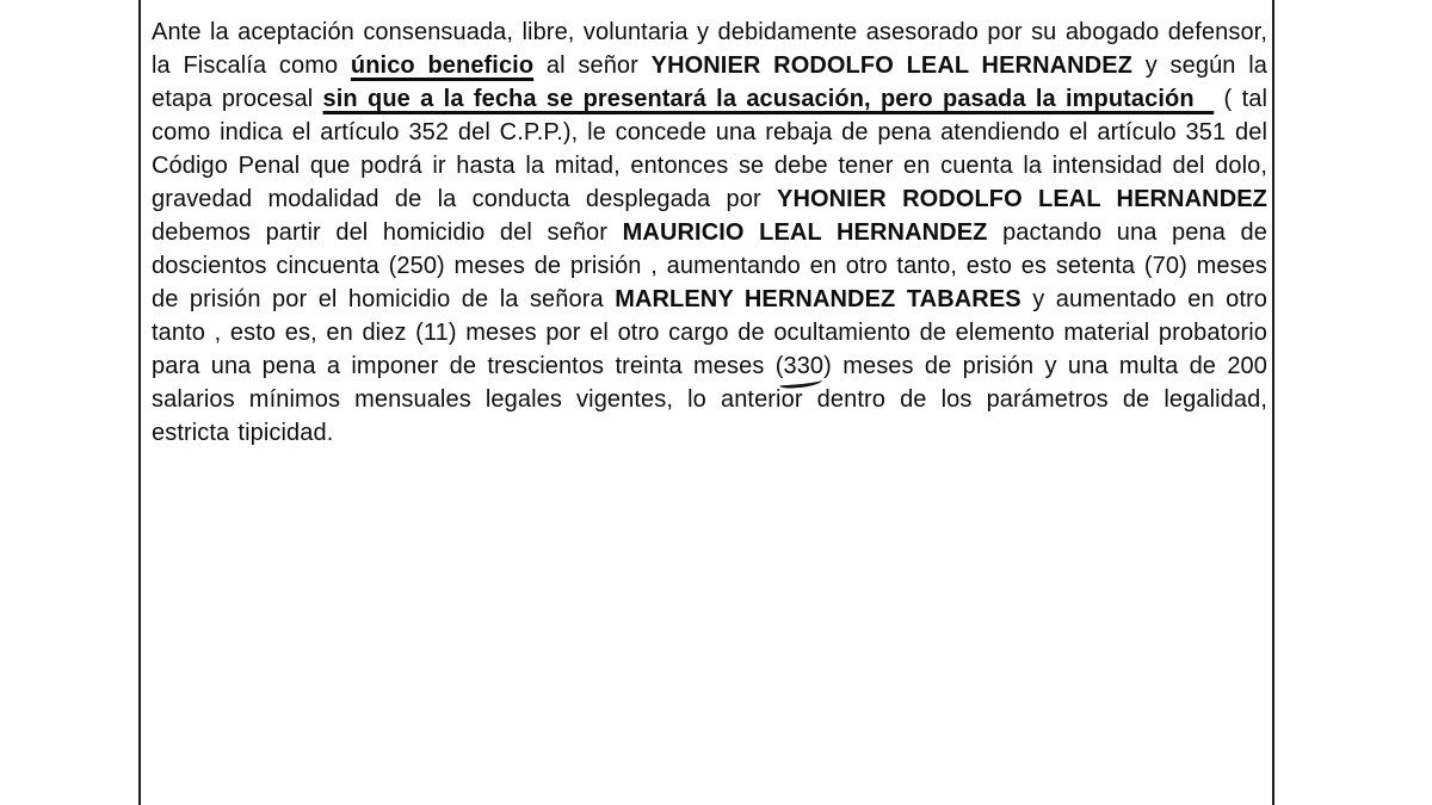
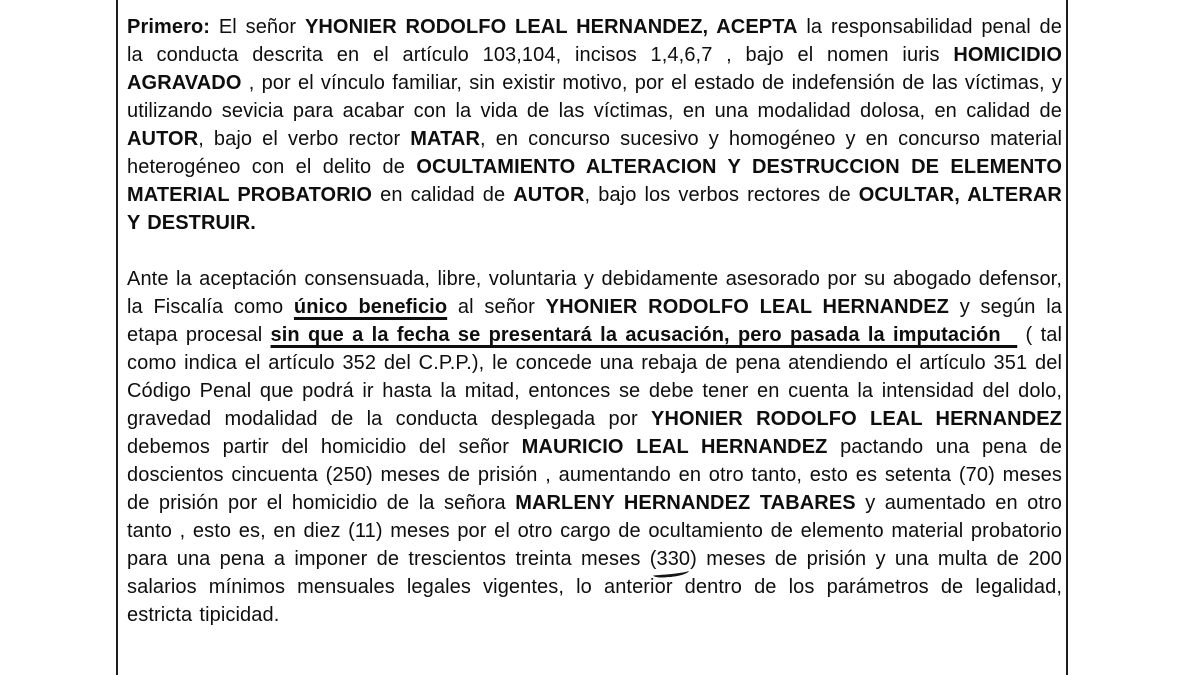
+ Primero: El señor YHONIER RODOLFO LEAL HERNANDEZ, ACEPTA la responsabilidad penal de la conducta descrita en el artículo 103,104, incisos 1,4,6,7 , bajo el nomen iuris HOMICIDIO AGRAVADO , por el vínculo familiar, sin existir motivo, por el estado de indefensión de las víctimas, y utilizando sevicia para acabar con la vida de las víctimas, en una modalidad dolosa, en calidad de AUTOR, bajo el verbo rector MATAR, en concurso sucesivo y homogéneo y en concurso material heterogéneo con el delito de OCULTAMIENTO ALTERACION Y DESTRUCCION DE ELEMENTO MATERIAL PROBATORIO en calidad de AUTOR, bajo los verbos rectores de OCULTAR, ALTERAR Y DESTRUIR.
  Ante la aceptación consensuada, libre, voluntaria y debidamente asesorado por su abogado defensor, la Fiscalía como único beneficio al señor YHONIER RODOLFO LEAL HERNANDEZ y según la etapa procesal sin que a la fecha se presentará la acusación, pero pasada la imputación ( tal como indica el artículo 352 del C.P.P.), le concede una rebaja de pena atendiendo el artículo 351 del Código Penal que podrá ir hasta la mitad, entonces se debe tener en cuenta la intensidad del dolo, gravedad modalidad de la conducta desplegada por YHONIER RODOLFO LEAL HERNANDEZ debemos partir del homicidio del señor MAURICIO LEAL HERNANDEZ pactando una pena de doscientos cincuenta (250) meses de prisión , aumentando en otro tanto, esto es setenta (70) meses de prisión por el homicidio de la señora MARLENY HERNANDEZ TABARES y aumentado en otro tanto , esto es, en diez (11) meses por el otro cargo de ocultamiento de elemento material probatorio para una pena a imponer de trescientos treinta meses (330) meses de prisión y una multa de 200 salarios mínimos mensuales legales vigentes, lo anterior dentro de los parámetros de legalidad, estricta tipicidad.
